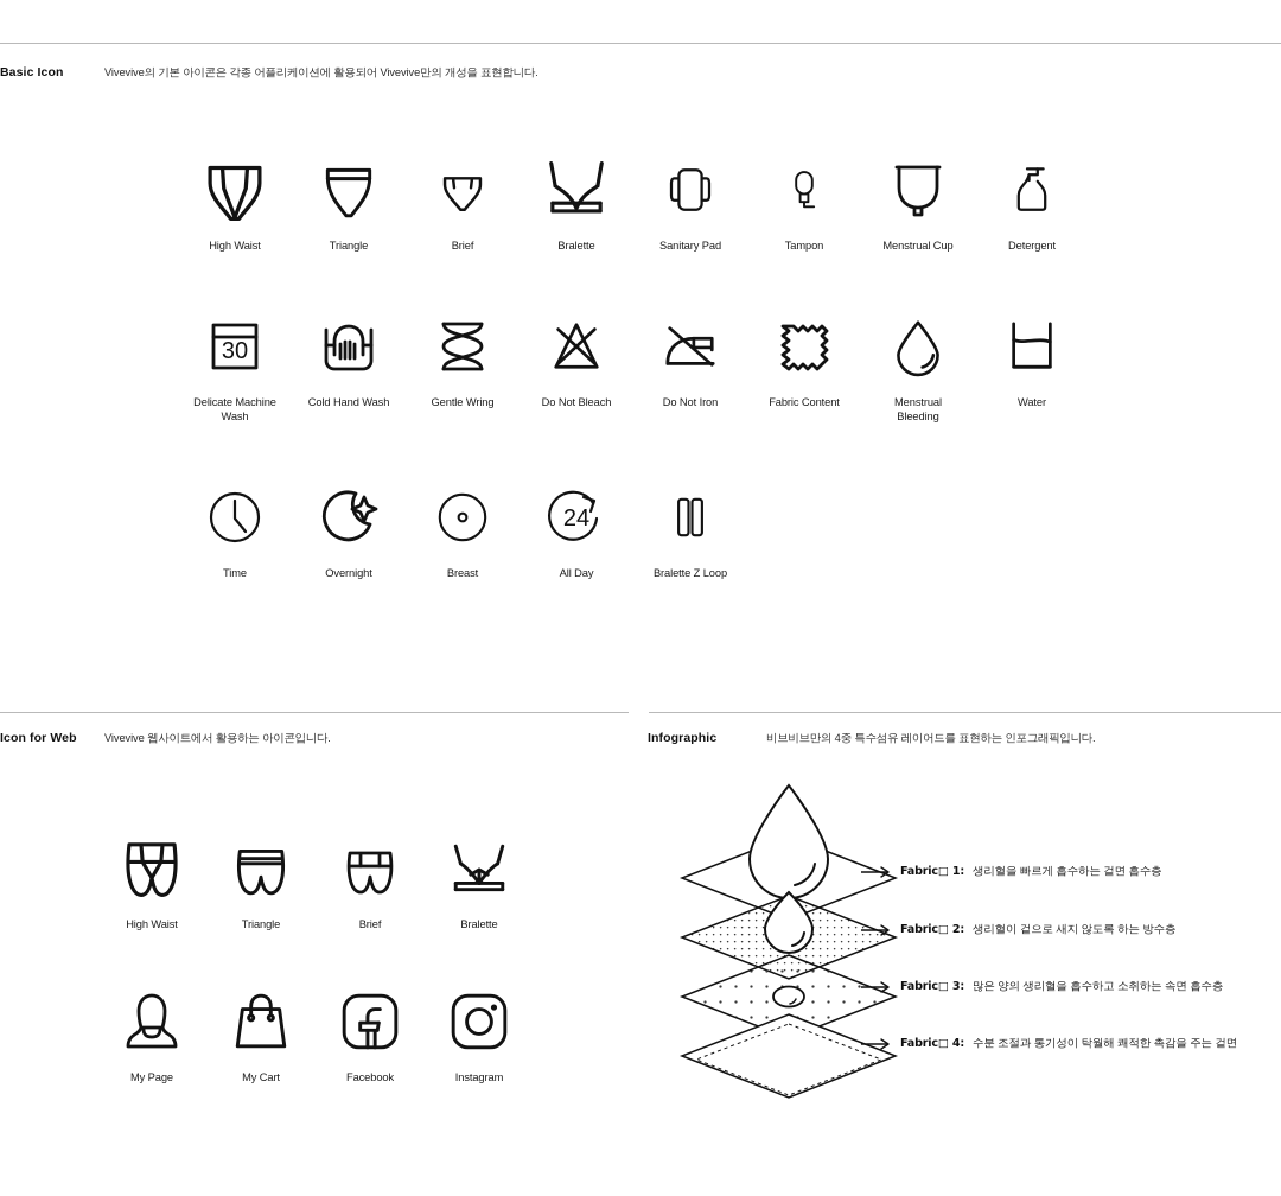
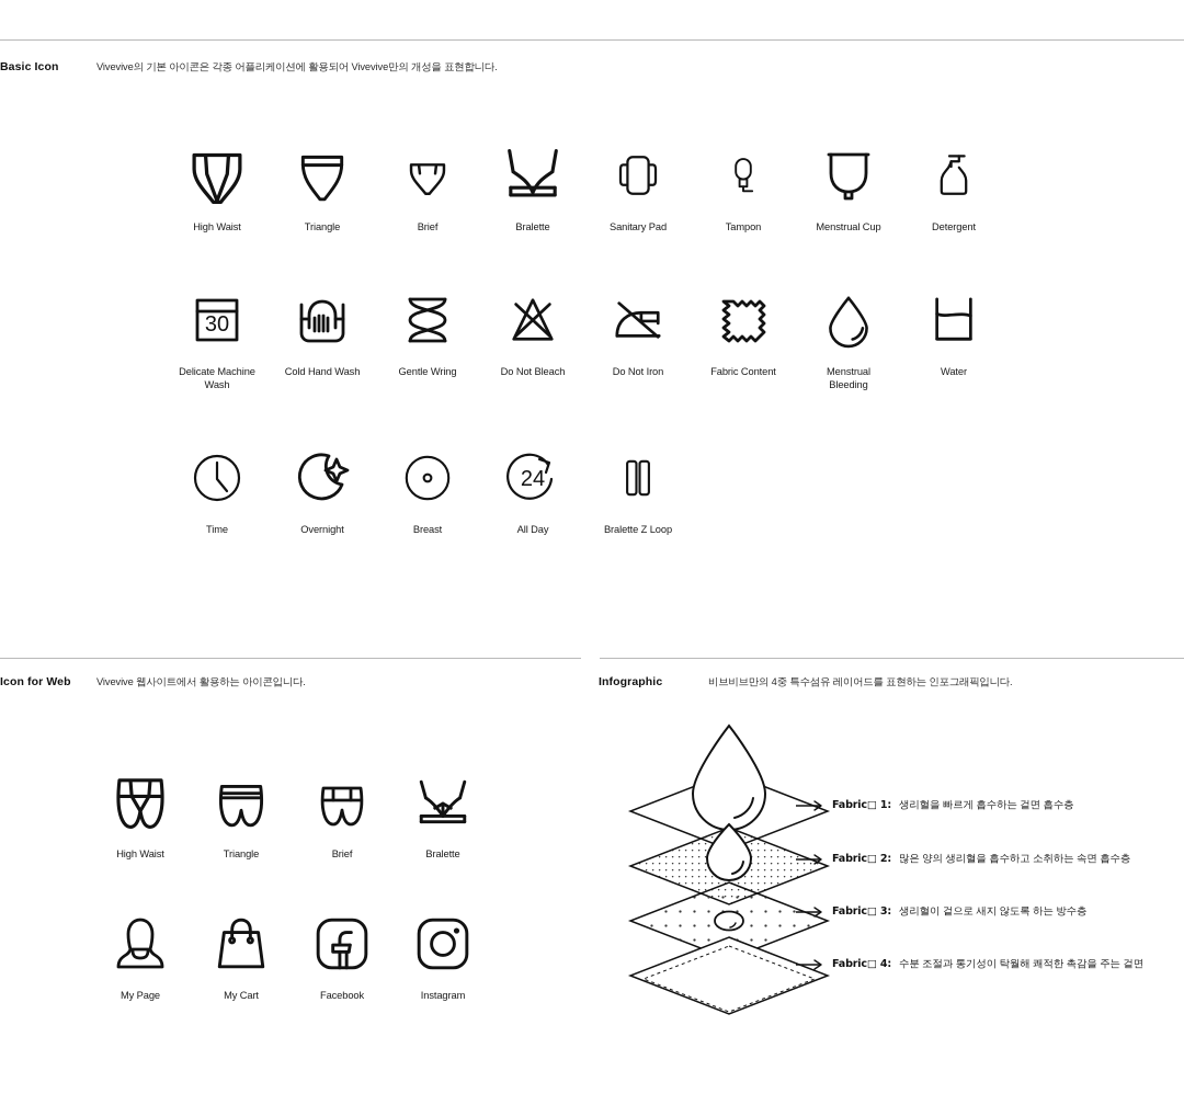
  Basic Icon
  Vivevive의 기본 아이콘은 각종 어플리케이션에 활용되어 Vivevive만의 개성을 표현합니다.
  High Waist
  Triangle
  Brief
  Bralette
  Sanitary Pad
  Tampon
  Menstrual Cup
  Detergent
  30
  Delicate Machine
  Wash
  Cold Hand Wash
  Gentle Wring
  Do Not Bleach
  Do Not Iron
  Fabric Content
  Menstrual
  Bleeding
  Water
  Time
  Overnight
  Breast
  24
  All Day
  Bralette Z Loop
  Icon for Web
  Vivevive 웹사이트에서 활용하는 아이콘입니다.
  High Waist
  Triangle
  Brief
  Bralette
  My Page
  My Cart
  Facebook
  Instagram
  Infographic
  비브비브만의 4중 특수섬유 레이어드를 표현하는 인포그래픽입니다.
  Fabric□ 1:
  생리혈을 빠르게 흡수하는 겉면 흡수층
  Fabric□ 2:
- 생리혈이 겉으로 새지 않도록 하는 방수층
+ 많은 양의 생리혈을 흡수하고 소취하는 속면 흡수층
  Fabric□ 3:
- 많은 양의 생리혈을 흡수하고 소취하는 속면 흡수층
+ 생리혈이 겉으로 새지 않도록 하는 방수층
  Fabric□ 4:
  수분 조절과 통기성이 탁월해 쾌적한 촉감을 주는 겉면
